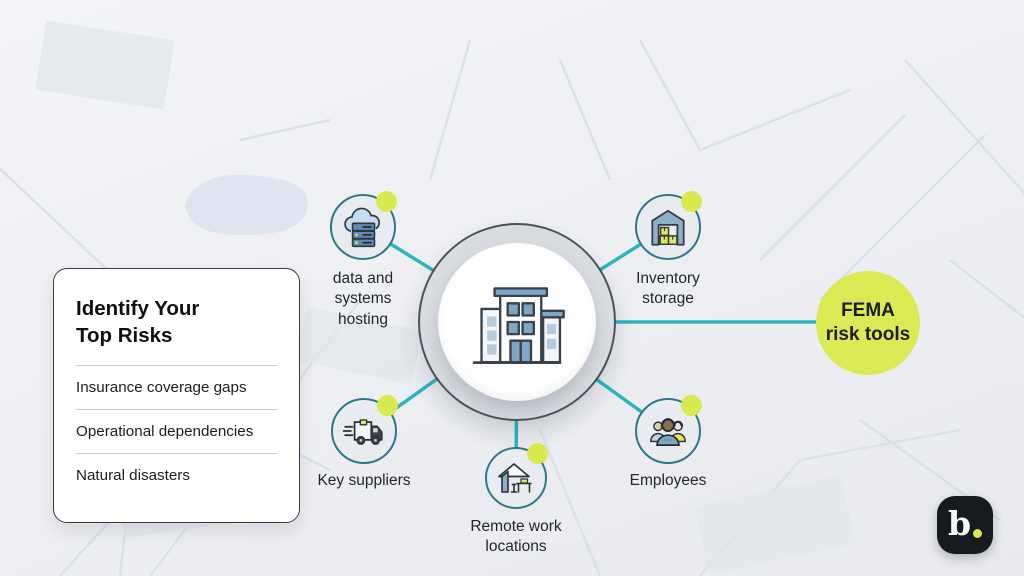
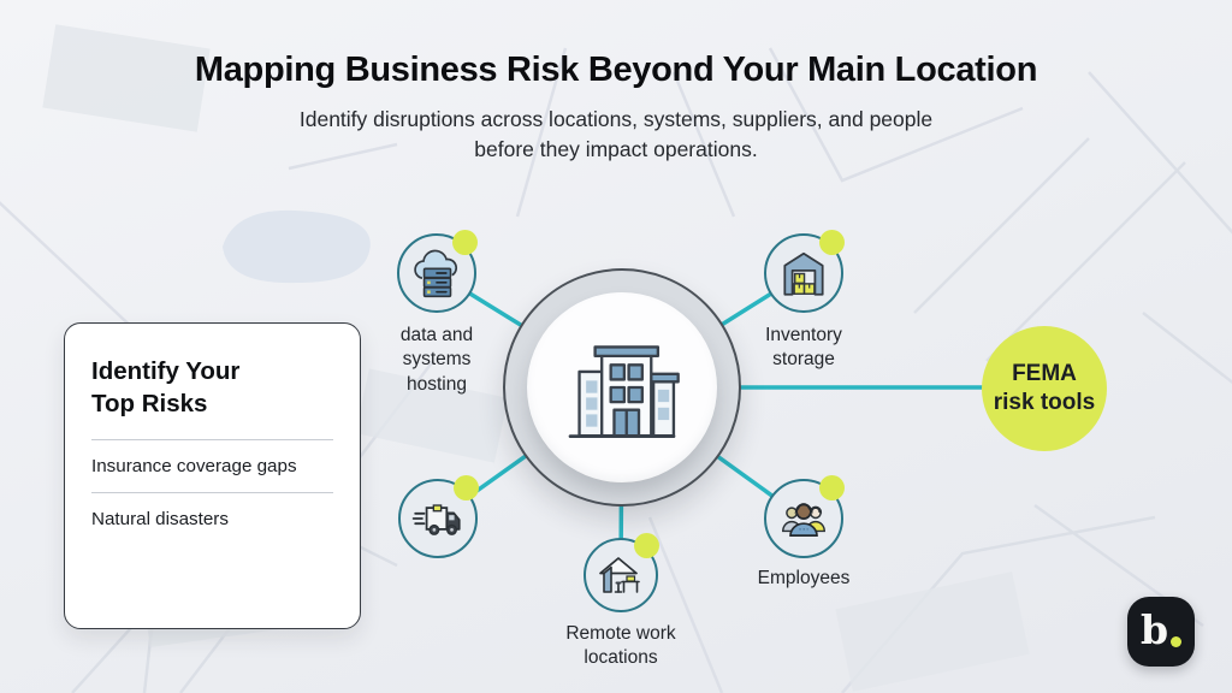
+ Mapping Business Risk Beyond Your Main Location
+ Identify disruptions across locations, systems, suppliers, and people
+ before they impact operations.
  Identify Your
  Top Risks
  Insurance coverage gaps
- Operational dependencies
  Natural disasters
  data and
  systems
  hosting
  Inventory
  storage
- Key suppliers
  Remote work
  locations
  Employees
  FEMA
  risk tools
  b
